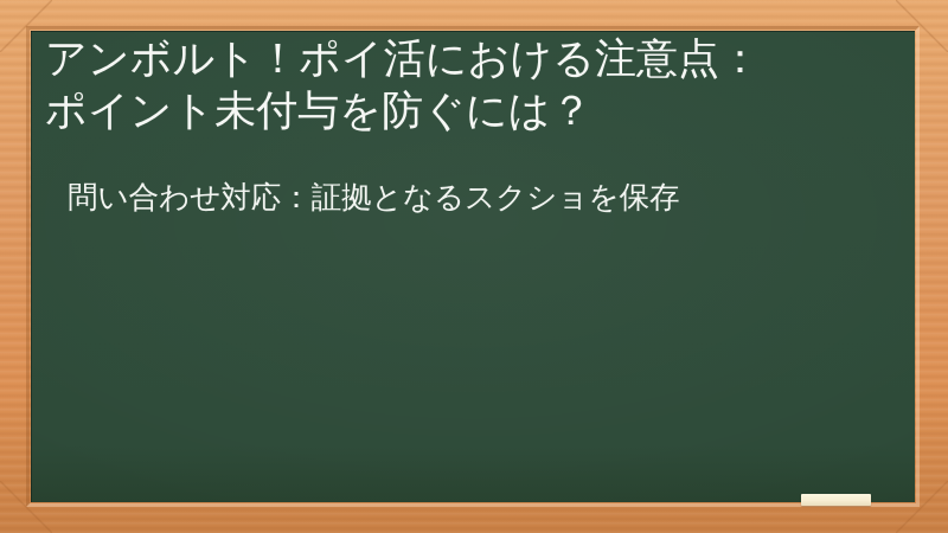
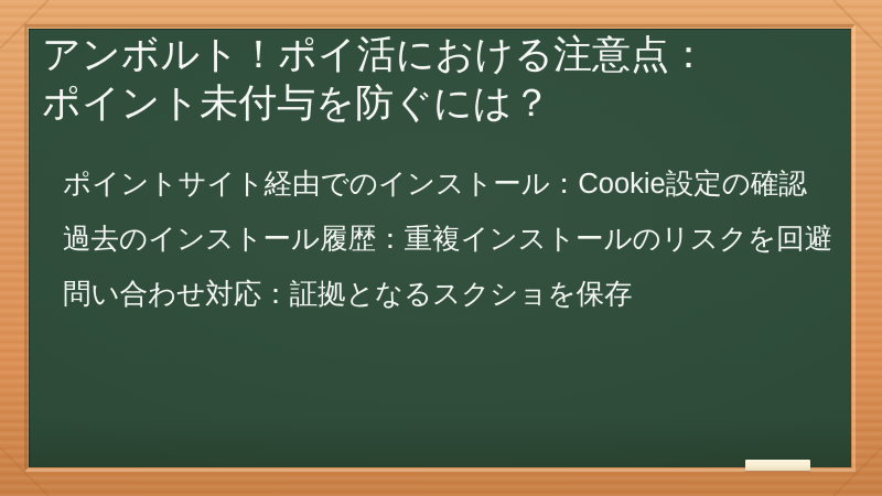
  アンボルト！ポイ活における注意点：
  ポイント未付与を防ぐには？
+ ポイントサイト経由でのインストール：Cookie設定の確認
+ 過去のインストール履歴：重複インストールのリスクを回避
  問い合わせ対応：証拠となるスクショを保存
